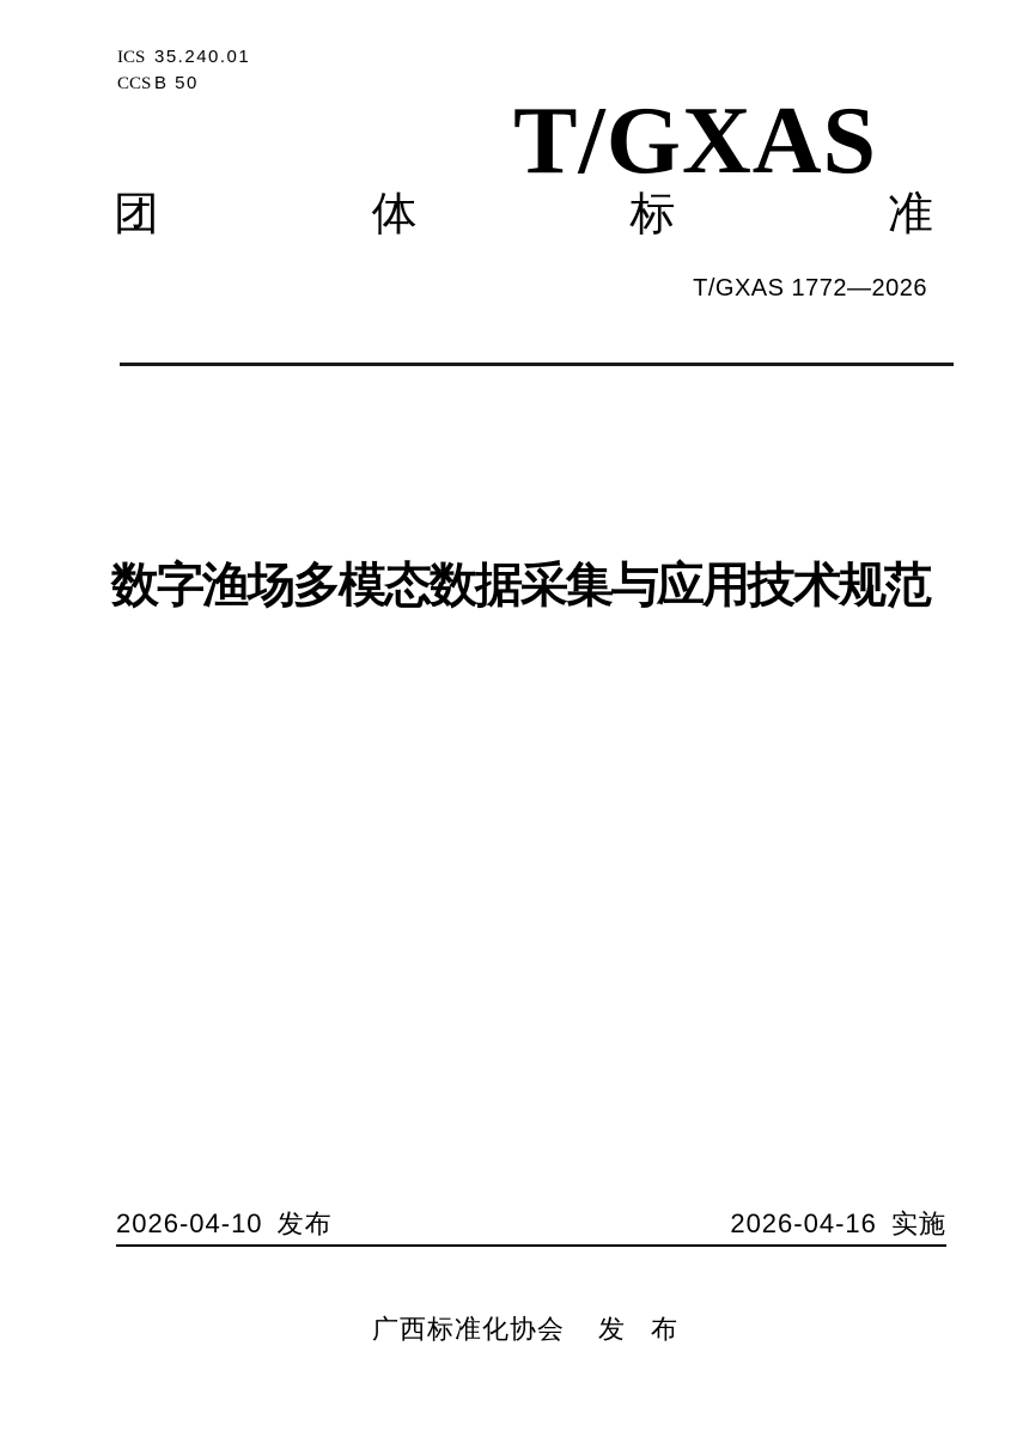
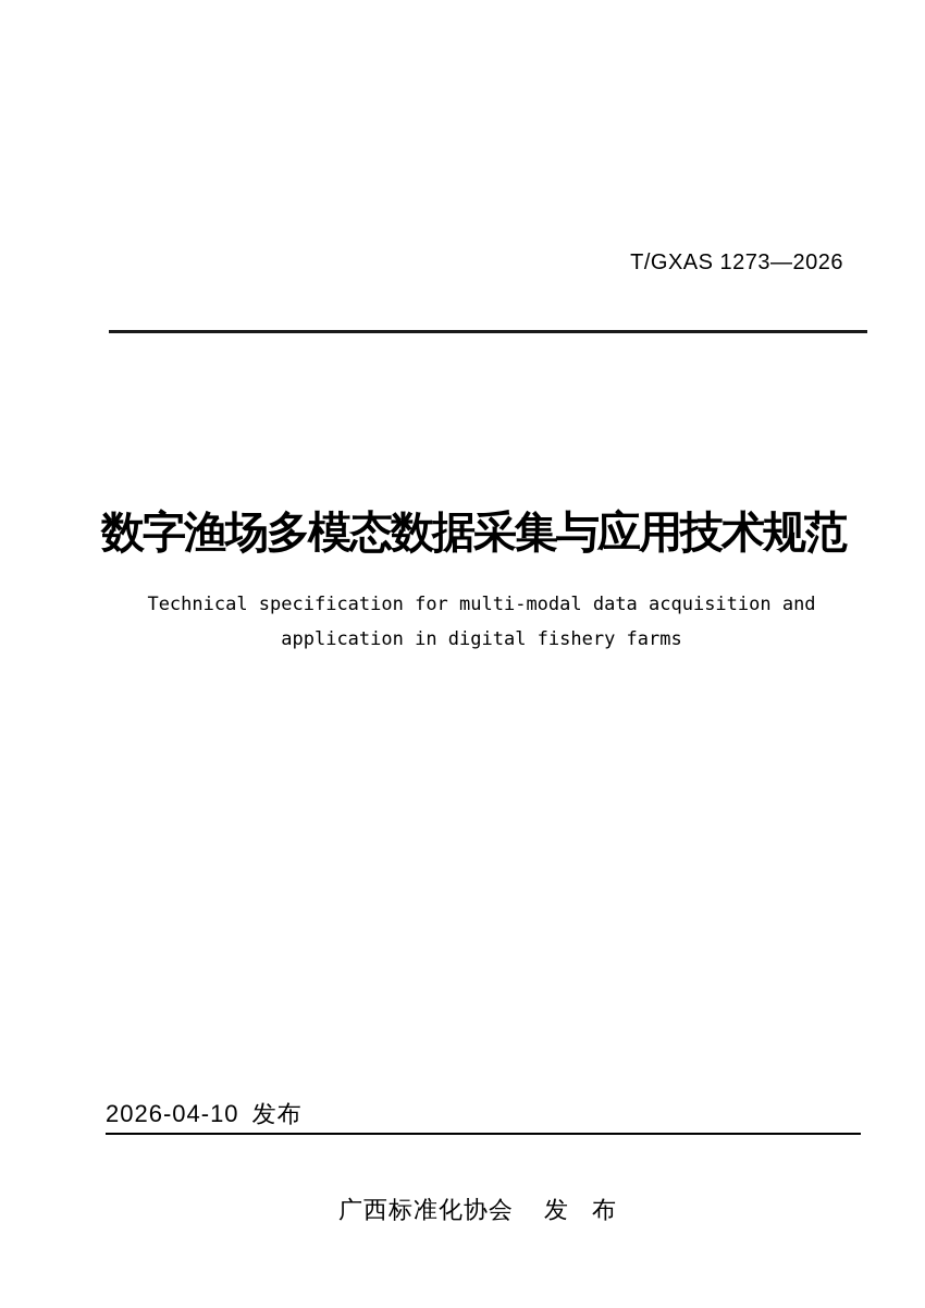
- ICS
- 35.240.01
- CCS
- B 50
- T/GXAS
- 团
- 体
- 标
- 准
- T/GXAS 1772—2026
+ T/GXAS 1273—2026
  数字渔场多模态数据采集与应用技术规范
+ Technical specification for multi-modal data acquisition and
+ application in digital fishery farms
  2026-04-10 发布
- 2026-04-16 实施
  广西标准化协会 发 布
